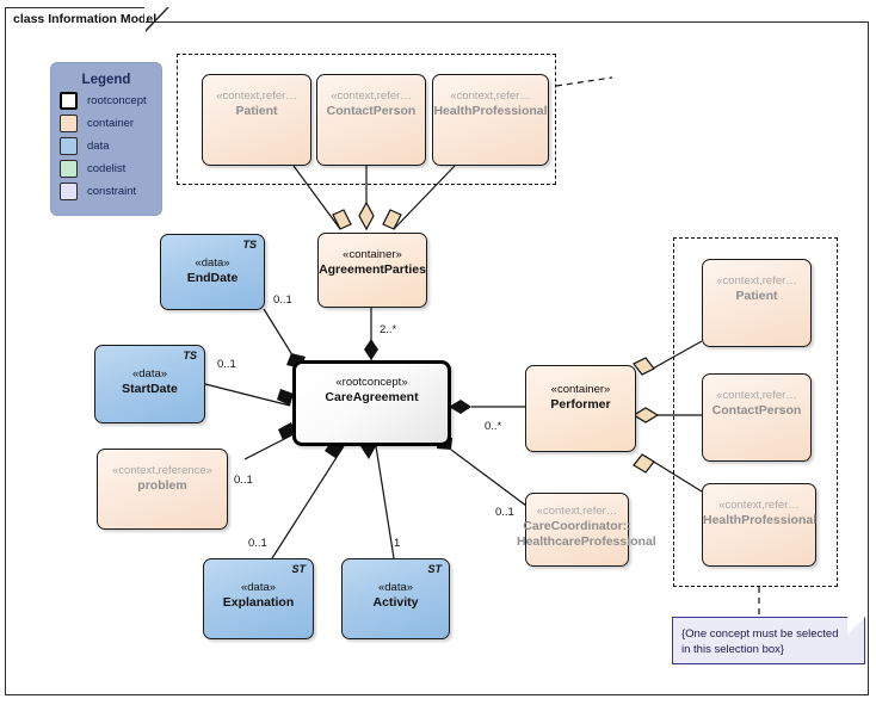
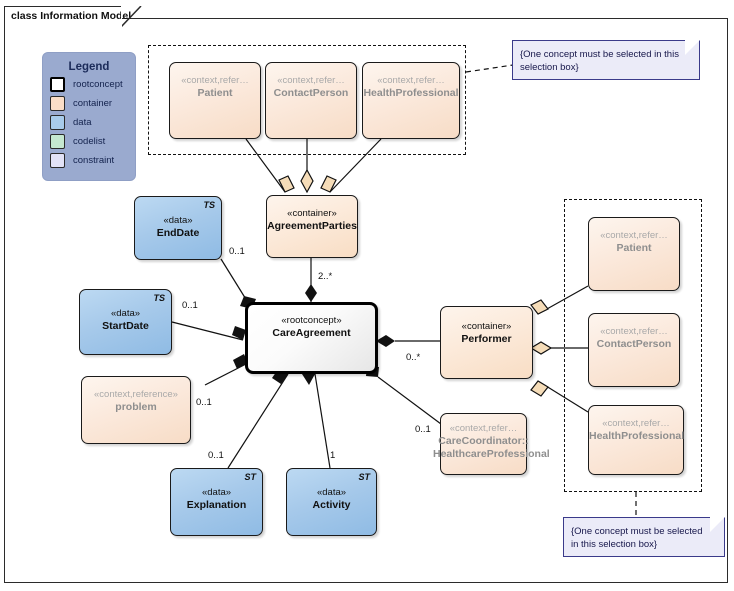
  class Information Mode
  Legend
  rootconcept
  container
  data
  codelist
  constraint
+ {One concept must be selected in this
+ selection box}
  {One concept must be selected
  in this selection box}
  «context,refer…
  Patient
  «context,refer…
  ContactPerson
  «context,refer…
  HealthProfessional
  «container»
  AgreementParties
  TS
  «data»
  EndDate
  TS
  «data»
  StartDate
  «rootconcept»
  CareAgreement
  «context,reference»
  problem
  ST
  «data»
  Explanation
  ST
  «data»
  Activity
  «container»
  Performer
  «context,refer…
  CareCoordinator::
  HealthcareProfessional
  «context,refer…
  Patient
  «context,refer…
  ContactPerson
  «context,refer…
  HealthProfessional
  2..*
  0..1
  0..1
  0..1
  0..1
  1
  0..*
  0..1
